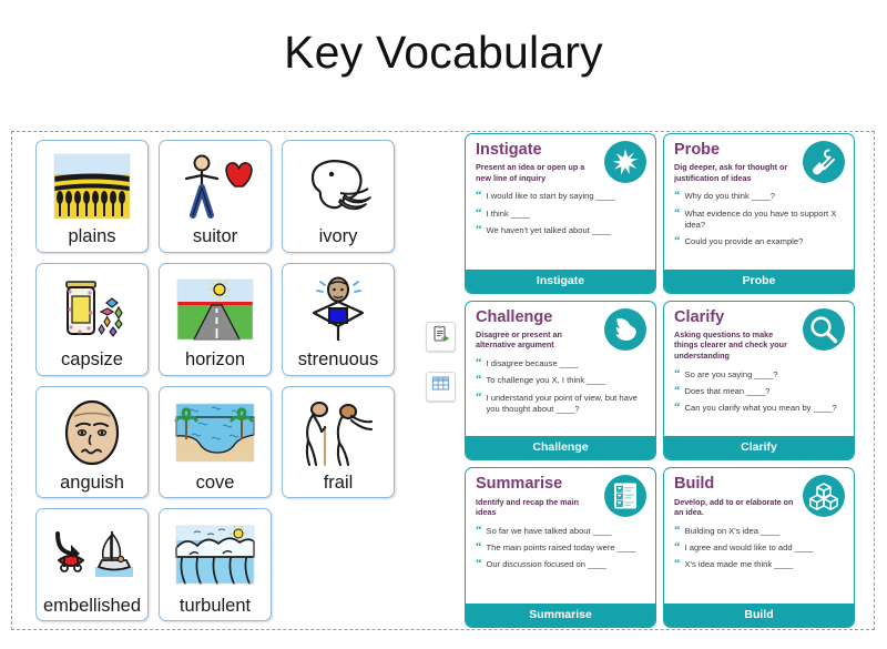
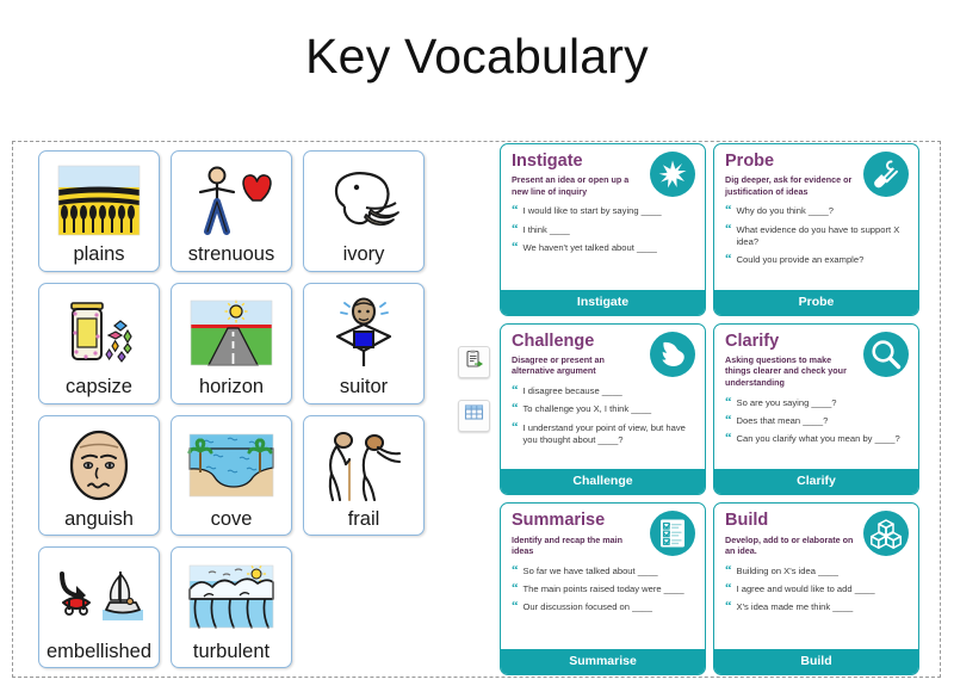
  Key Vocabulary
  plains
- suitor
+ strenuous
  ivory
  capsize
  horizon
- strenuous
+ suitor
  anguish
  cove
  frail
  embellished
  turbulent
  Instigate
  Present an idea or open up a new line of inquiry
  “
  I would like to start by saying ____
  “
  I think ____
  “
  We haven't yet talked about ____
  Instigate
  Probe
- Dig deeper, ask for thought or justification of ideas
+ Dig deeper, ask for evidence or justification of ideas
  “
  Why do you think ____?
  “
  What evidence do you have to support X idea?
  “
  Could you provide an example?
  Probe
  Challenge
  Disagree or present an alternative argument
  “
  I disagree because ____
  “
  To challenge you X, I think ____
  “
  I understand your point of view, but have you thought about ____?
  Challenge
  Clarify
  Asking questions to make things clearer and check your understanding
  “
  So are you saying ____?
  “
  Does that mean ____?
  “
  Can you clarify what you mean by ____?
  Clarify
  Summarise
  Identify and recap the main ideas
  “
  So far we have talked about ____
  “
  The main points raised today were ____
  “
  Our discussion focused on ____
  Summarise
  Build
  Develop, add to or elaborate on an idea.
  “
  Building on X's idea ____
  “
  I agree and would like to add ____
  “
  X's idea made me think ____
  Build
